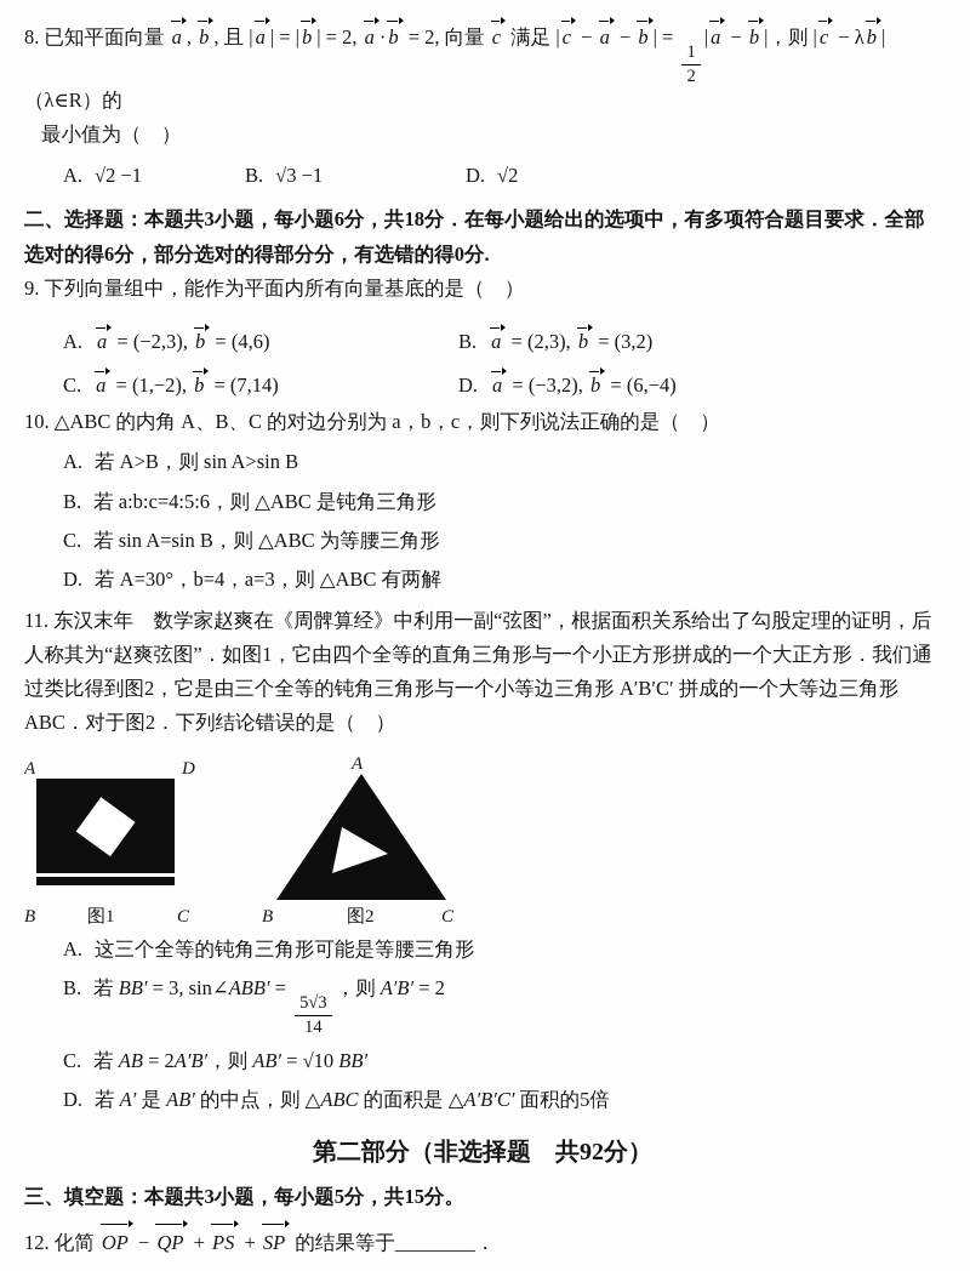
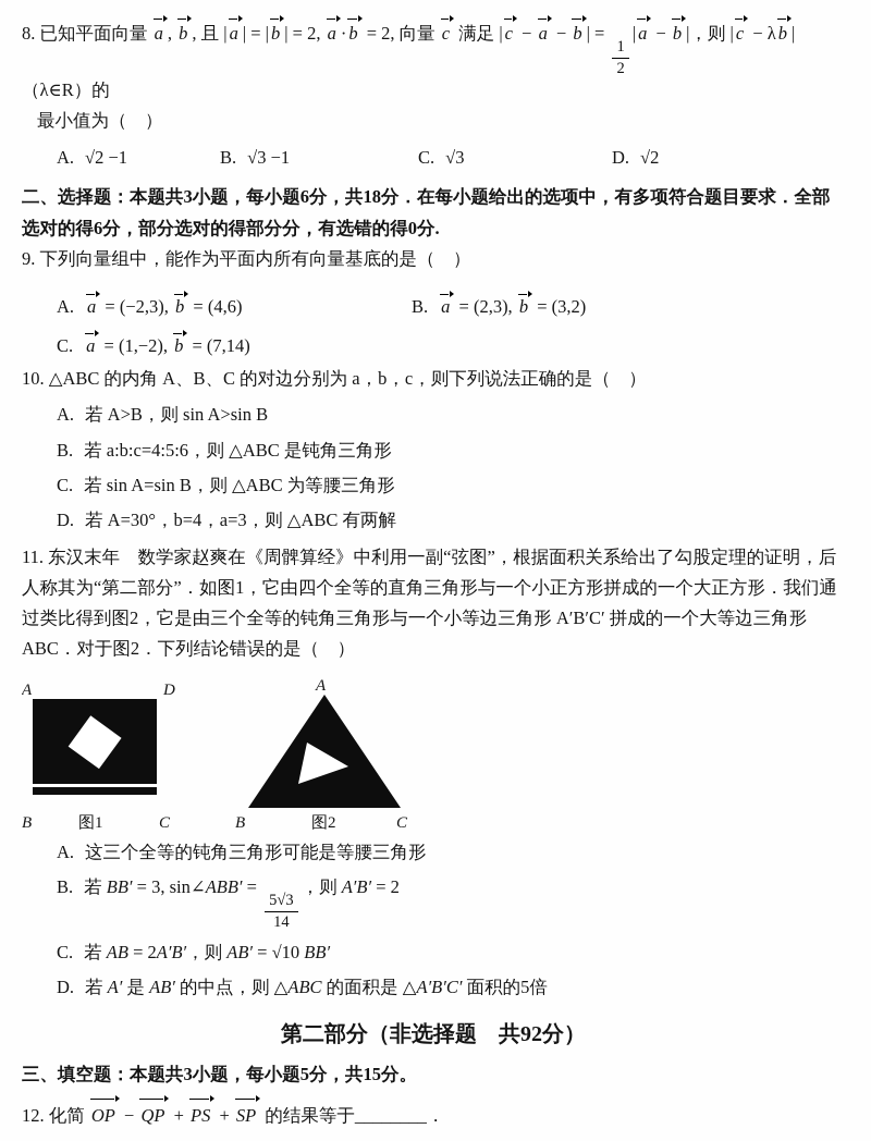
  8. 已知平面向量 a , b , 且 |a | = |b | = 2, a ·b = 2, 向量 c 满足 |c − a − b | =
  1
  2
  |a − b |，则 |c − λb |（λ∈R）的
  最小值为（ ）
  A. √2 −1
  B. √3 −1
+ C. √3
  D. √2
  二、选择题：本题共3小题，每小题6分，共18分．在每小题给出的选项中，有多项符合题目要求．全部选对的得6分，部分选对的得部分分，有选错的得0分.
  9. 下列向量组中，能作为平面内所有向量基底的是（ ）
  A. a = (−2,3), b = (4,6)
  B. a = (2,3), b = (3,2)
  C. a = (1,−2), b = (7,14)
- D. a = (−3,2), b = (6,−4)
  10. △ABC 的内角 A、B、C 的对边分别为 a，b，c，则下列说法正确的是（ ）
  A. 若 A>B，则 sin A>sin B
  B. 若 a:b:c=4:5:6，则 △ABC 是钝角三角形
  C. 若 sin A=sin B，则 △ABC 为等腰三角形
  D. 若 A=30°，b=4，a=3，则 △ABC 有两解
- 11. 东汉末年 数学家赵爽在《周髀算经》中利用一副“弦图”，根据面积关系给出了勾股定理的证明，后人称其为“赵爽弦图”．如图1，它由四个全等的直角三角形与一个小正方形拼成的一个大正方形．我们通过类比得到图2，它是由三个全等的钝角三角形与一个小等边三角形 A′B′C′ 拼成的一个大等边三角形 ABC．对于图2．下列结论错误的是（ ）
+ 11. 东汉末年 数学家赵爽在《周髀算经》中利用一副“弦图”，根据面积关系给出了勾股定理的证明，后人称其为“第二部分”．如图1，它由四个全等的直角三角形与一个小正方形拼成的一个大正方形．我们通过类比得到图2，它是由三个全等的钝角三角形与一个小等边三角形 A′B′C′ 拼成的一个大等边三角形 ABC．对于图2．下列结论错误的是（ ）
  A
  D
  B
  C
  图1
  A
  B
  C
  图2
  A. 这三个全等的钝角三角形可能是等腰三角形
  B. 若 BB′ = 3, sin∠ABB′ =
  5√3
  14
  ，则 A′B′ = 2
  C. 若 AB = 2A′B′，则 AB′ = √10 BB′
  D. 若 A′ 是 AB′ 的中点，则 △ABC 的面积是 △A′B′C′ 面积的5倍
  第二部分（非选择题 共92分）
  三、填空题：本题共3小题，每小题5分，共15分。
  12. 化简 OP − QP + PS + SP 的结果等于________．
